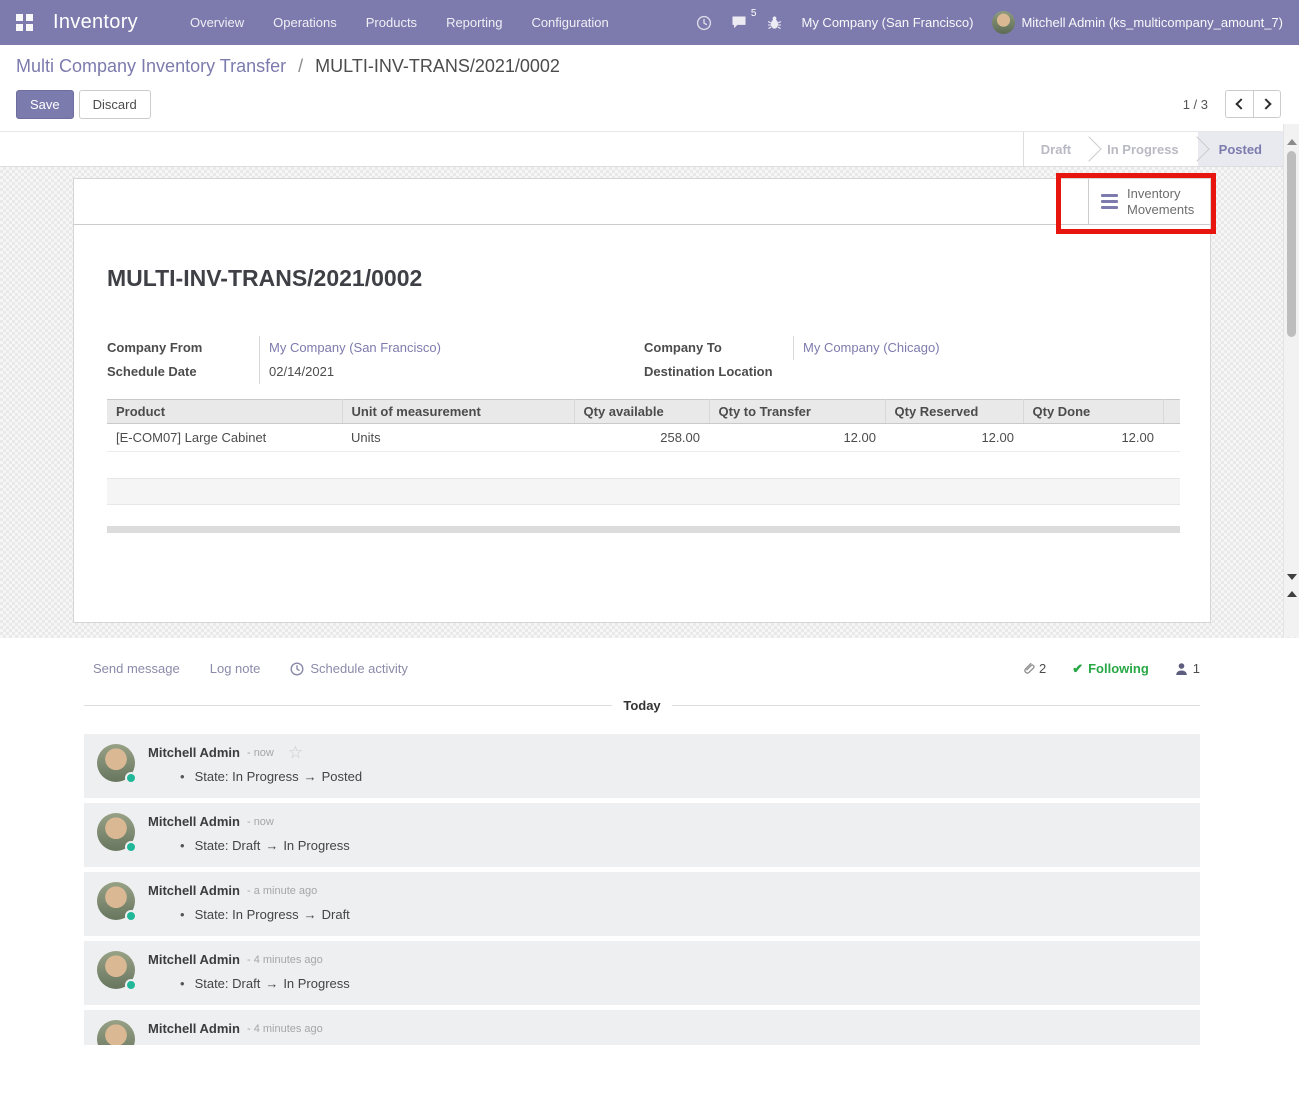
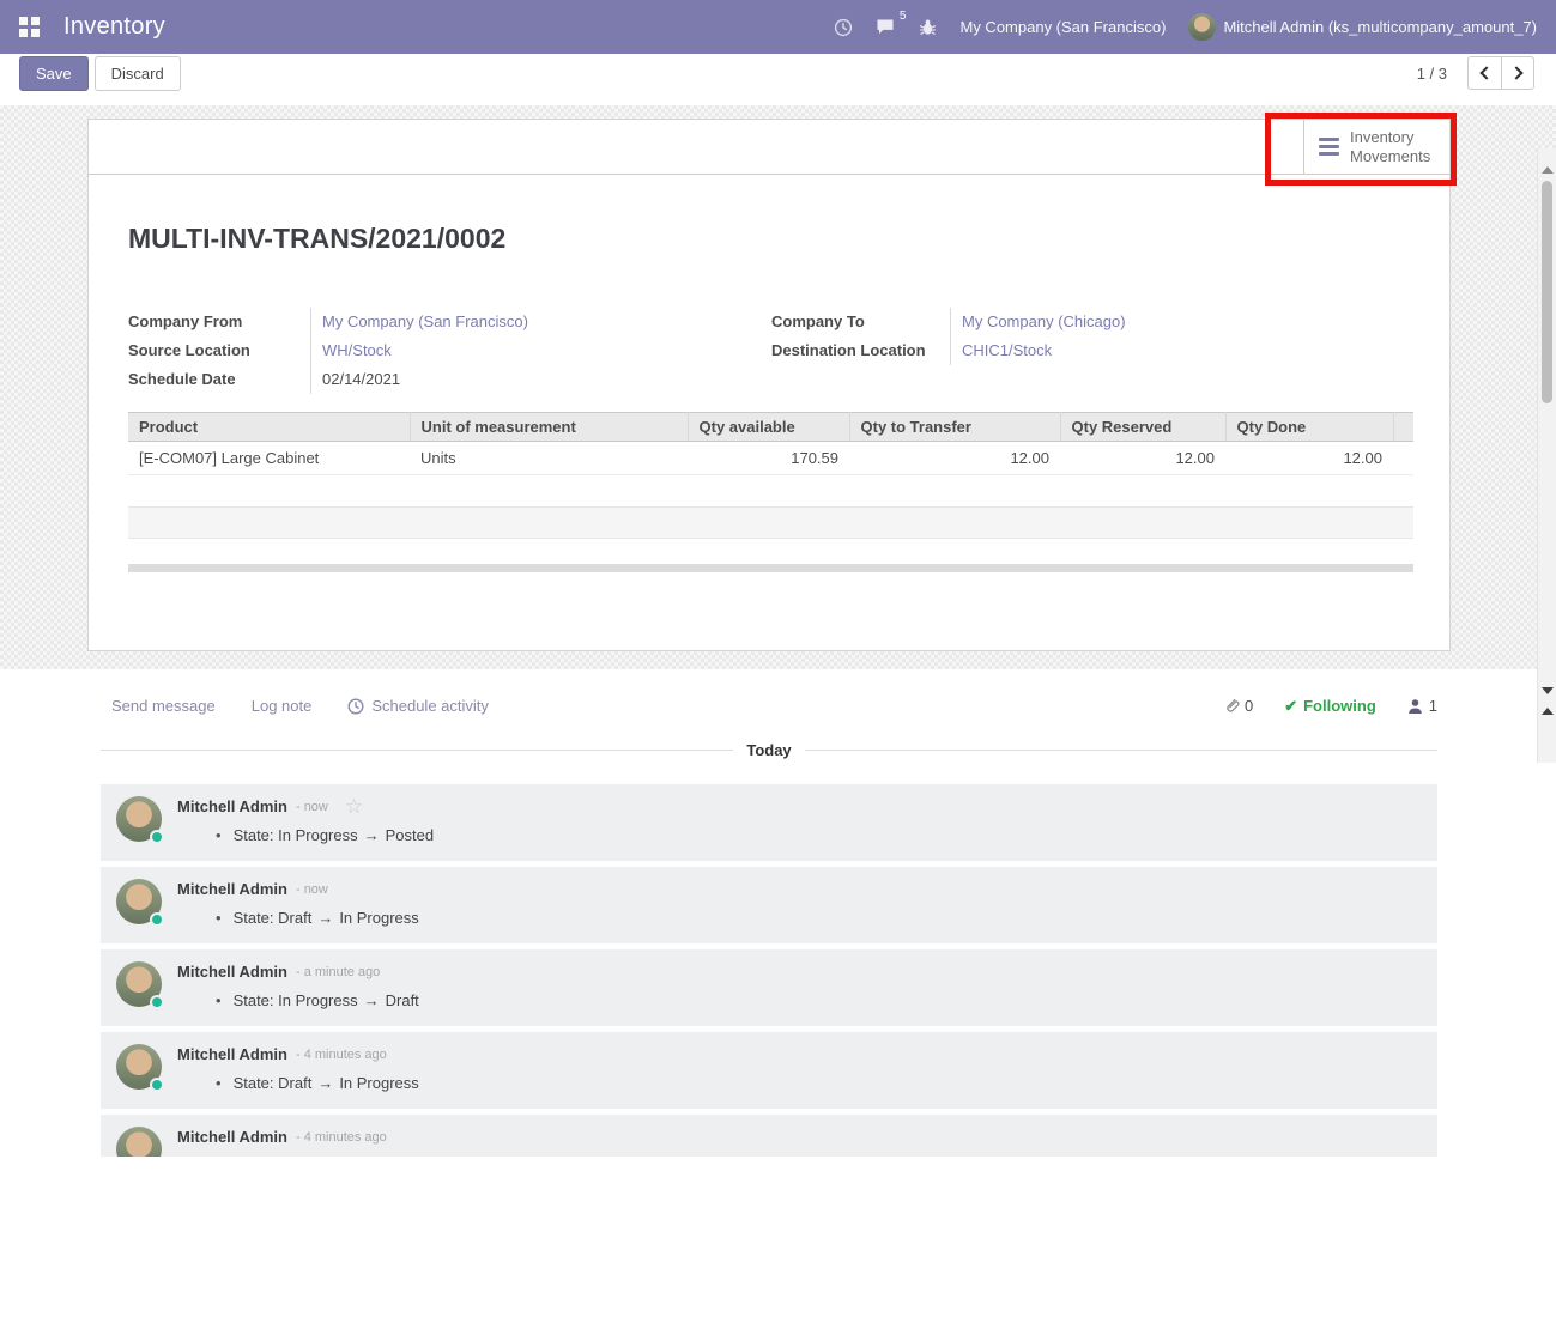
  Inventory
- Overview
- Operations
- Products
- Reporting
- Configuration
  5
  My Company (San Francisco)
  Mitchell Admin (ks_multicompany_amount_7)
- Multi Company Inventory Transfer / MULTI-INV-TRANS/2021/0002
  Save
  Discard
  1 / 3
- Draft
- In Progress
- Posted
  Inventory
  Movements
  MULTI-INV-TRANS/2021/0002
  Company From
  My Company (San Francisco)
+ Source Location
+ WH/Stock
  Schedule Date
  02/14/2021
  Company To
  My Company (Chicago)
  Destination Location
+ CHIC1/Stock
  Product	Unit of measurement	Qty available	Qty to Transfer	Qty Reserved	Qty Done
- [E-COM07] Large Cabinet	Units	258.00	12.00	12.00	12.00
+ [E-COM07] Large Cabinet	Units	170.59	12.00	12.00	12.00
  Send message
  Log note
  Schedule activity
- 2
+ 0
  ✔
  Following
  1
  Today
  Mitchell Admin
  - now
  ☆
  • State: In Progress → Posted
  Mitchell Admin
  - now
  • State: Draft → In Progress
  Mitchell Admin
  - a minute ago
  • State: In Progress → Draft
  Mitchell Admin
  - 4 minutes ago
  • State: Draft → In Progress
  Mitchell Admin
  - 4 minutes ago
